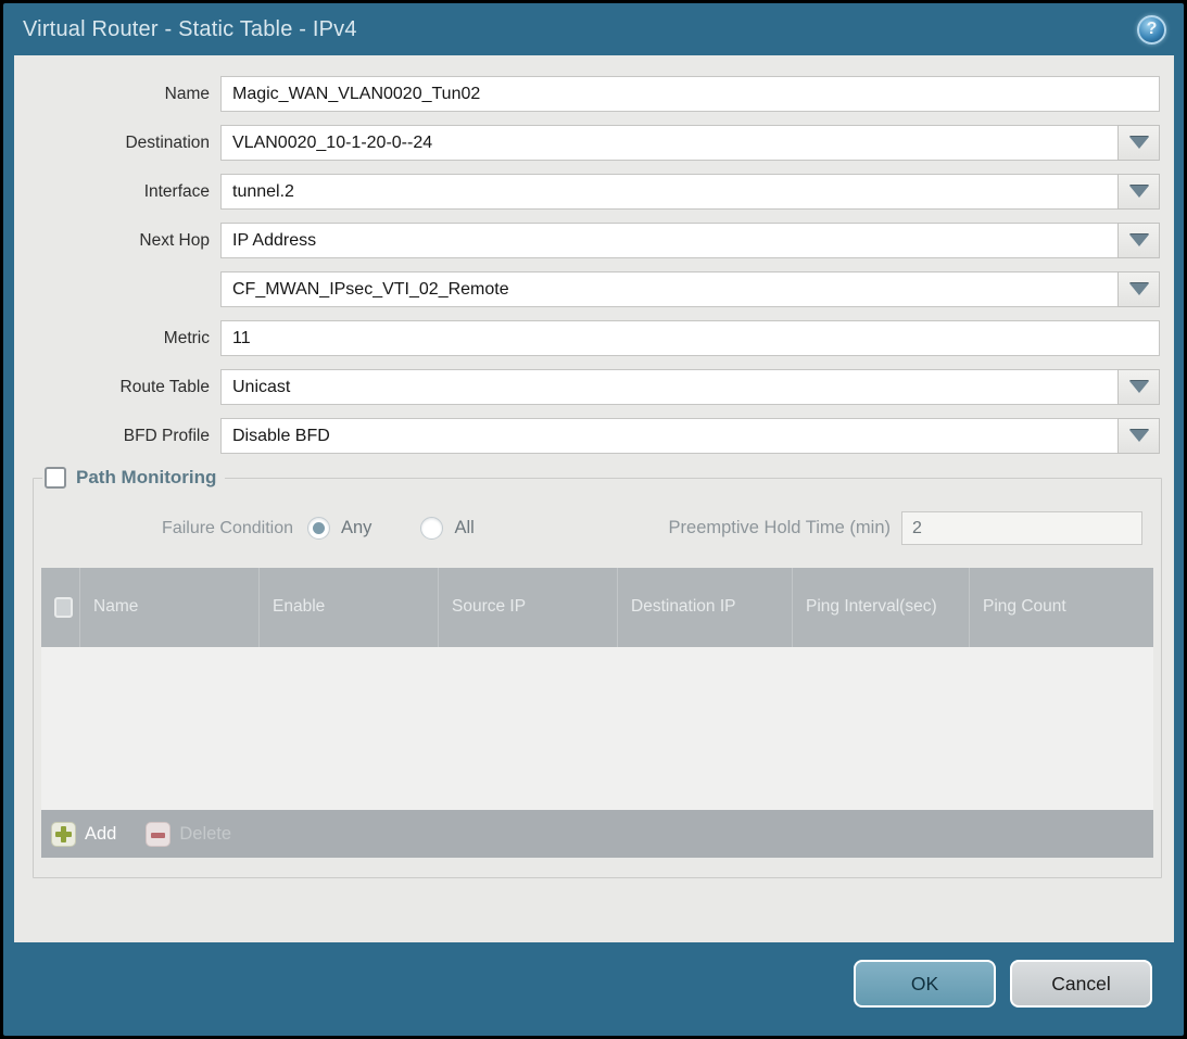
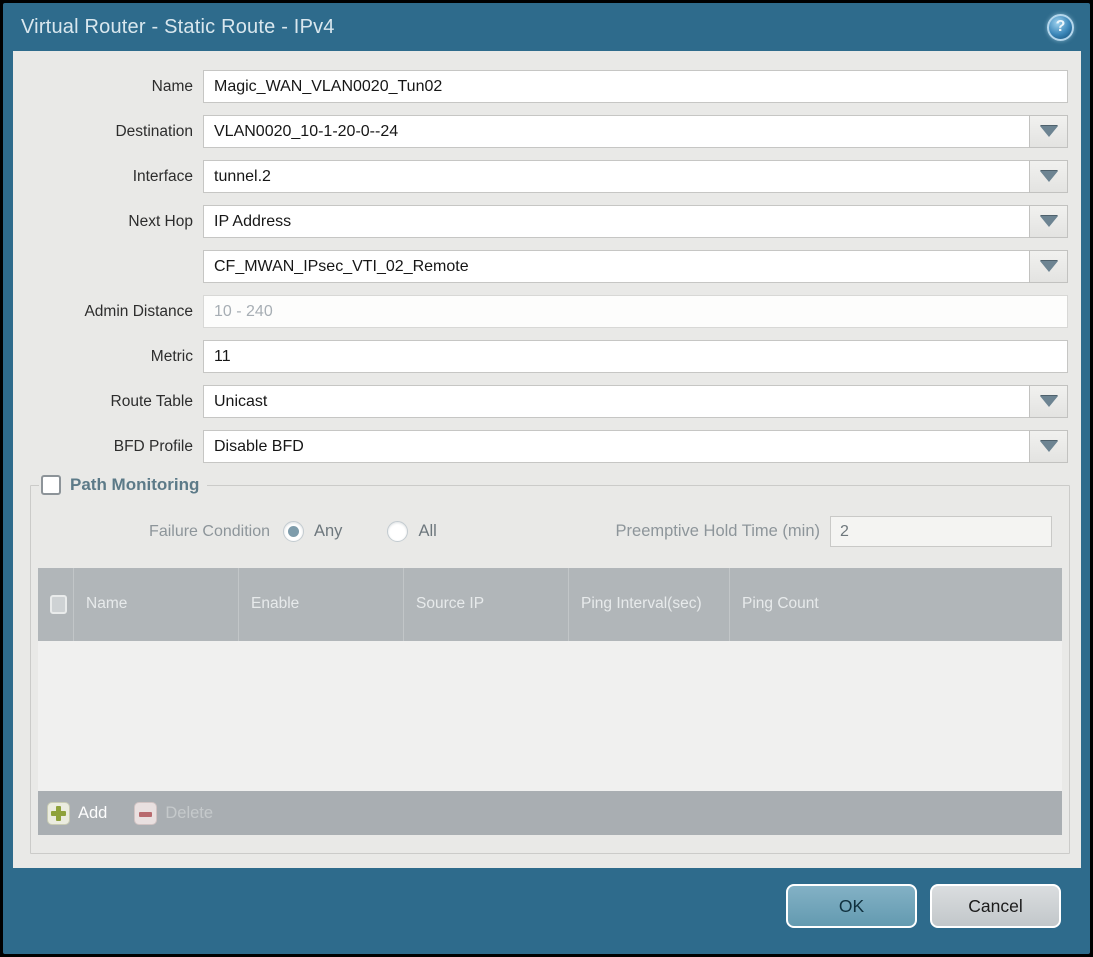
- Virtual Router - Static Table - IPv4
+ Virtual Router - Static Route - IPv4
  ?
  Name
  Magic_WAN_VLAN0020_Tun02
  Destination
  VLAN0020_10-1-20-0--24
  Interface
  tunnel.2
  Next Hop
  IP Address
  CF_MWAN_IPsec_VTI_02_Remote
+ Admin Distance
+ 10 - 240
  Metric
  11
  Route Table
  Unicast
  BFD Profile
  Disable BFD
  Path Monitoring
  Failure Condition
  Any
  All
  Preemptive Hold Time (min)
  2
  Name
  Enable
  Source IP
- Destination IP
  Ping Interval(sec)
  Ping Count
  Add
  Delete
  OK
  Cancel
